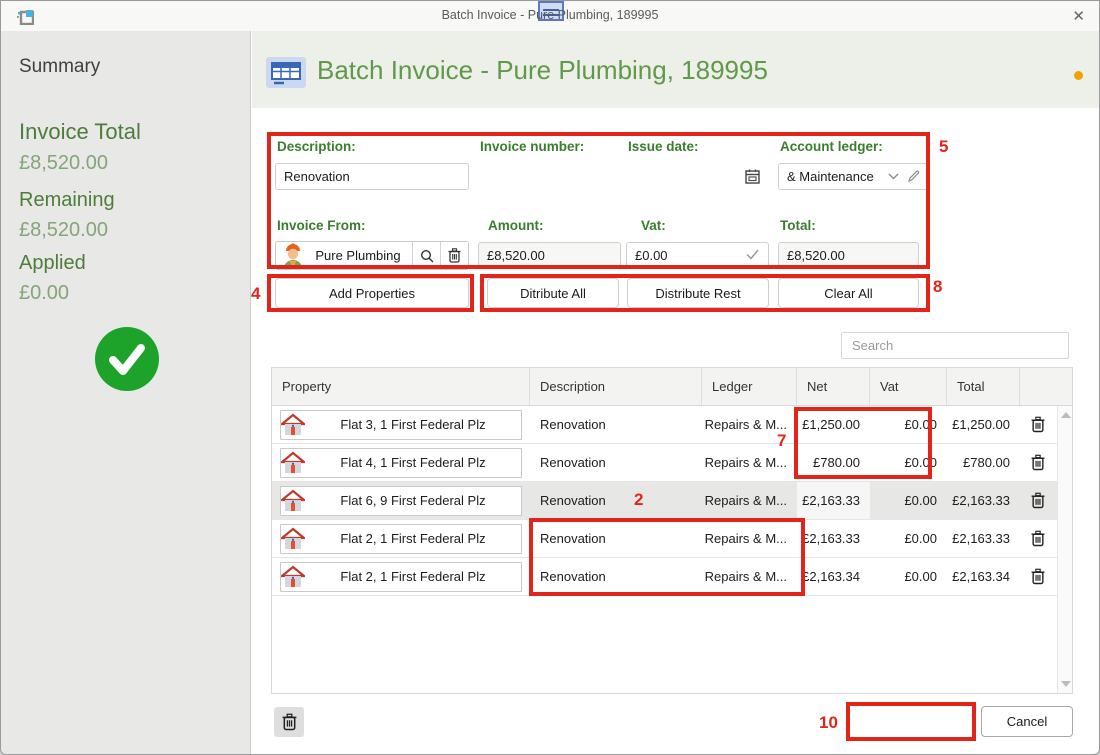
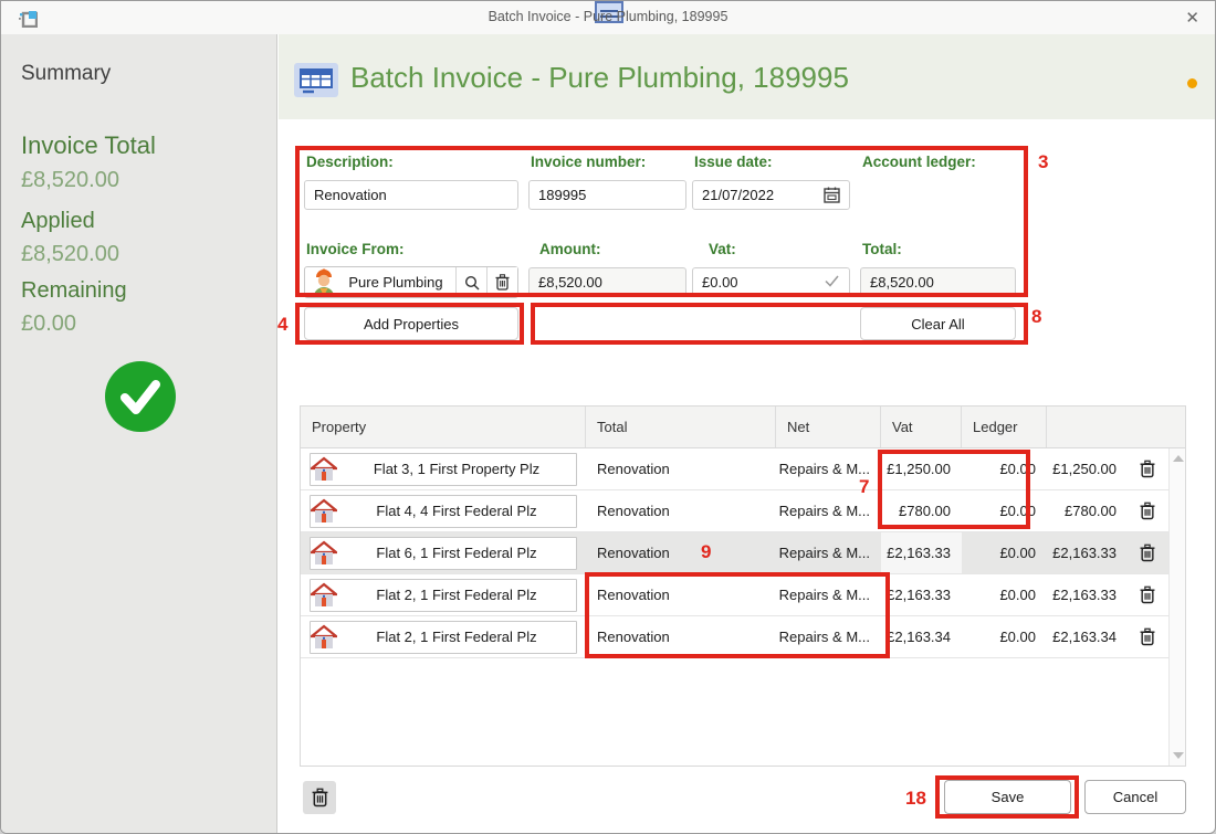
  Batch Invoice - Pure Plumbing, 189995
  ✕
  Summary
  Invoice Total
  £8,520.00
- Remaining
+ Applied
  £8,520.00
- Applied
+ Remaining
  £0.00
  Batch Invoice - Pure Plumbing, 189995
  Description:
  Renovation
  Invoice number:
+ 189995
  Issue date:
+ 21/07/2022
  Account ledger:
- & Maintenance
  Invoice From:
  Pure Plumbing
  Amount:
  £8,520.00
  Vat:
  £0.00
  Total:
  £8,520.00
  Add Properties
- Ditribute All
- Distribute Rest
  Clear All
- Search
  Property
- Description
- Ledger
+ Total
  Net
  Vat
- Total
+ Ledger
- Flat 3, 1 First Federal Plz
+ Flat 3, 1 First Property Plz
  Renovation
  Repairs & M...
  £1,250.00
  £0.00
  £1,250.00
- Flat 4, 1 First Federal Plz
+ Flat 4, 4 First Federal Plz
  Renovation
  Repairs & M...
  £780.00
  £0.00
  £780.00
- Flat 6, 9 First Federal Plz
+ Flat 6, 1 First Federal Plz
  Renovation
  Repairs & M...
  £2,163.33
  £0.00
  £2,163.33
  Flat 2, 1 First Federal Plz
  Renovation
  Repairs & M...
  £2,163.33
  £0.00
  £2,163.33
  Flat 2, 1 First Federal Plz
  Renovation
  Repairs & M...
  £2,163.34
  £0.00
  £2,163.34
+ Save
  Cancel
- 5
+ 3
  4
  8
  7
- 2
+ 9
- 10
+ 18
